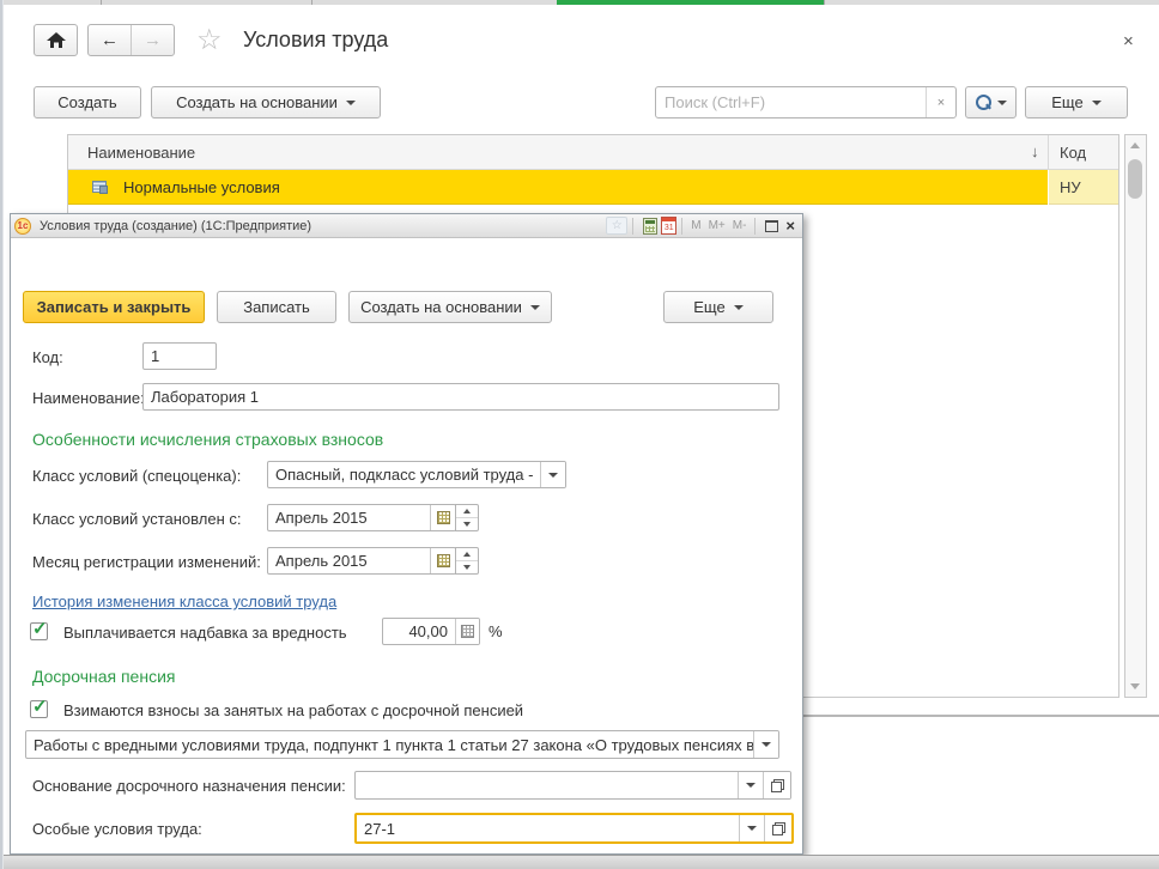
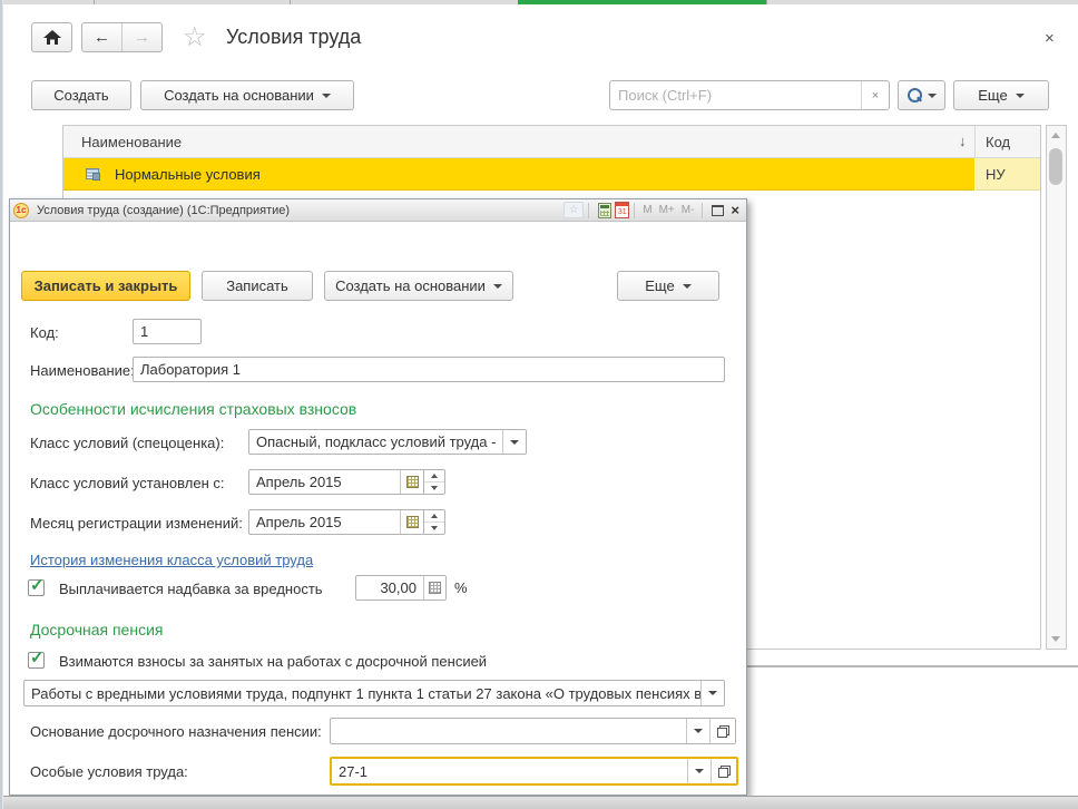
  ←
  →
  ☆
  Условия труда
  ×
  Создать
  Создать на основании
  Поиск (Ctrl+F)
  ×
  Еще
  Наименование
  ↓
  Код
  Нормальные условия
  НУ
  1с
  Условия труда (создание) (1С:Предприятие)
  ☆
  M
  M+
  M-
  ×
  Записать и закрыть
  Записать
  Создать на основании
  Еще
  Код:
  1
  Наименование
  Лаборатория 1
  Особенности исчисления страховых взносов
  Класс условий (спецоценка):
  Опасный, подкласс условий труда -
  Класс условий установлен с:
  Апрель 2015
  Месяц регистрации изменений:
  Апрель 2015
  История изменения класса условий труда
  ✓
  Выплачивается надбавка за вредность
- 40,00
+ 30,00
  %
  Досрочная пенсия
  ✓
  Взимаются взносы за занятых на работах с досрочной пенсией
  Работы с вредными условиями труда, подпункт 1 пункта 1 статьи 27 закона «О трудовых пенсиях в
  Основание досрочного назначения пенсии:
  Особые условия труда:
  27-1
